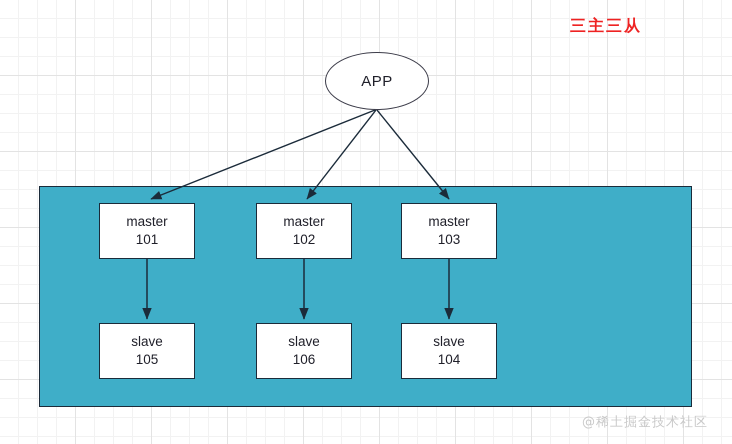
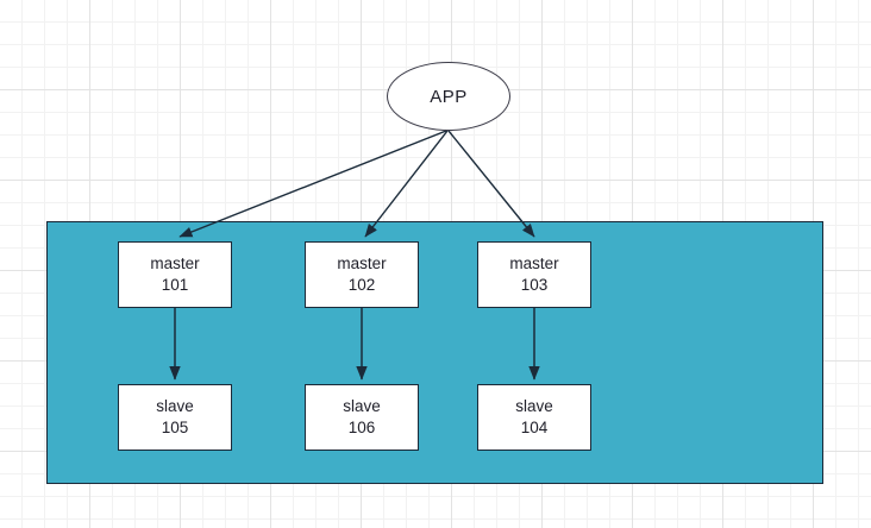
  APP
  master
  101
  master
  102
  master
  103
  slave
  105
  slave
  106
  slave
  104
- 三主三从
- @稀土掘金技术社区
